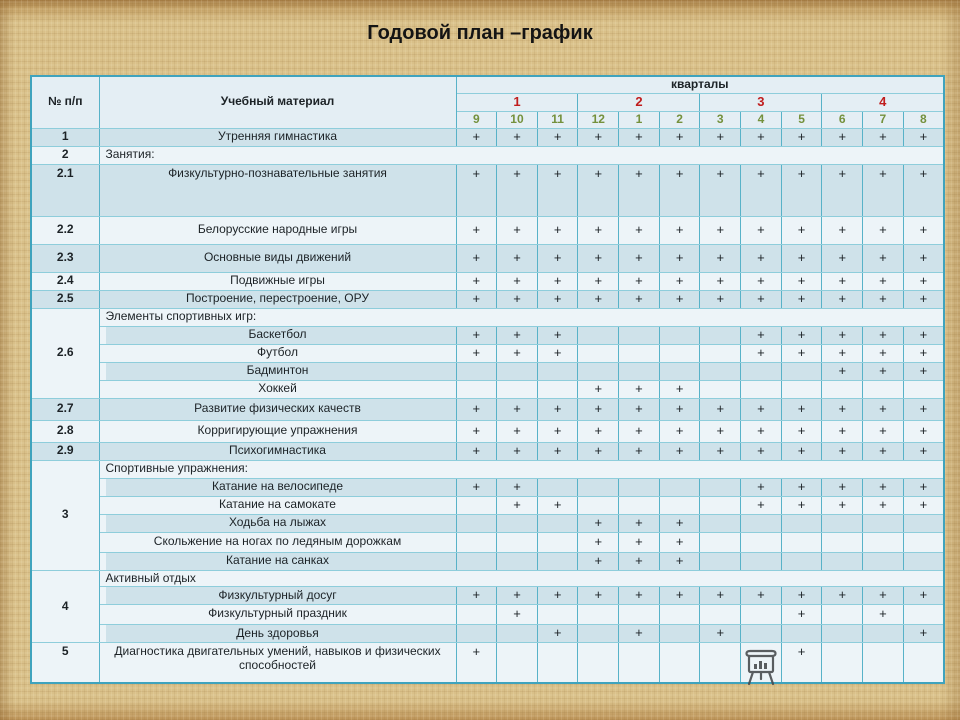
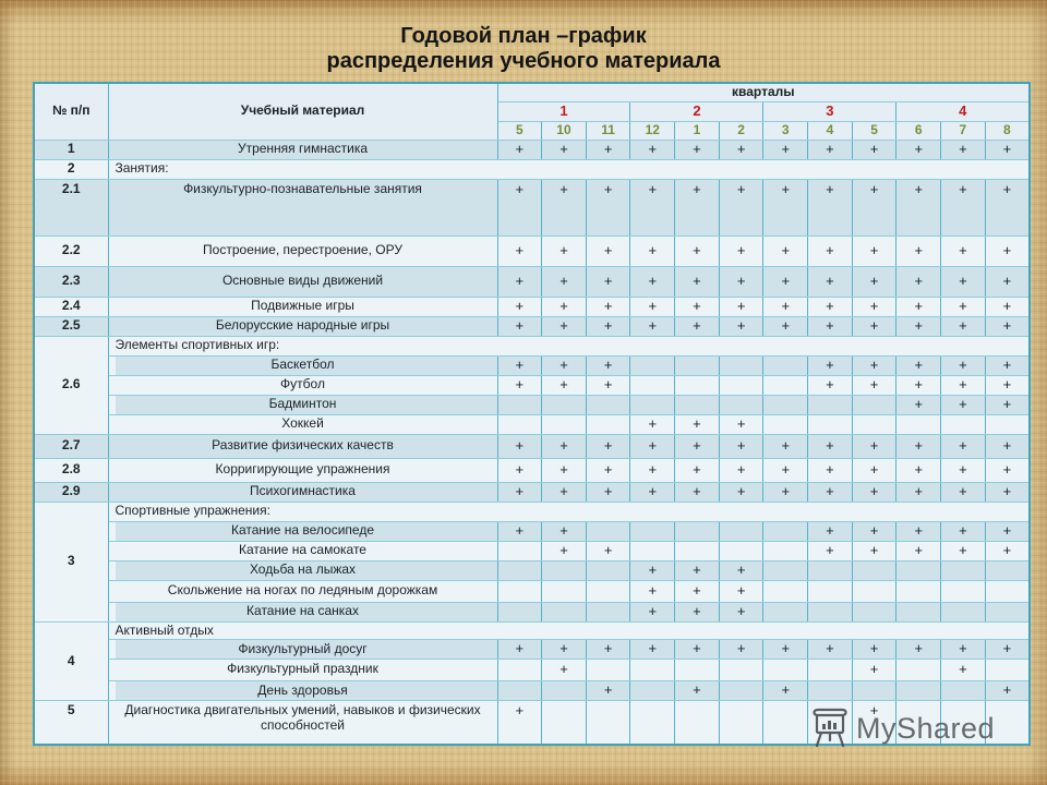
  Годовой план –график
+ распределения учебного материала
  № п/п	Учебный материал	кварталы
  1	2	3	4
- 9	10	11	12	1	2	3	4	5	6	7	8
+ 5	10	11	12	1	2	3	4	5	6	7	8
  1	Утренняя гимнастика	+	+	+	+	+	+	+	+	+	+	+	+
  2	Занятия:
  2.1	Физкультурно-познавательные занятия	+	+	+	+	+	+	+	+	+	+	+	+
- 2.2	Белорусские народные игры	+	+	+	+	+	+	+	+	+	+	+	+
+ 2.2	Построение, перестроение, ОРУ	+	+	+	+	+	+	+	+	+	+	+	+
  2.3	Основные виды движений	+	+	+	+	+	+	+	+	+	+	+	+
  2.4	Подвижные игры	+	+	+	+	+	+	+	+	+	+	+	+
- 2.5	Построение, перестроение, ОРУ	+	+	+	+	+	+	+	+	+	+	+	+
+ 2.5	Белорусские народные игры	+	+	+	+	+	+	+	+	+	+	+	+
  2.6	Элементы спортивных игр:
  Баскетбол	+	+	+					+	+	+	+	+
  Футбол	+	+	+					+	+	+	+	+
  Бадминтон										+	+	+
  Хоккей				+	+	+
  2.7	Развитие физических качеств	+	+	+	+	+	+	+	+	+	+	+	+
  2.8	Корригирующие упражнения	+	+	+	+	+	+	+	+	+	+	+	+
  2.9	Психогимнастика	+	+	+	+	+	+	+	+	+	+	+	+
  3	Спортивные упражнения:
  Катание на велосипеде	+	+						+	+	+	+	+
  Катание на самокате		+	+					+	+	+	+	+
  Ходьба на лыжах				+	+	+
  Скольжение на ногах по ледяным дорожкам				+	+	+
  Катание на санках				+	+	+
  4	Активный отдых
  Физкультурный досуг	+	+	+	+	+	+	+	+	+	+	+	+
  Физкультурный праздник		+							+		+
  День здоровья			+		+		+					+
  5	Диагностика двигательных умений, навыков и физических способностей	+								+
+ MyShared
